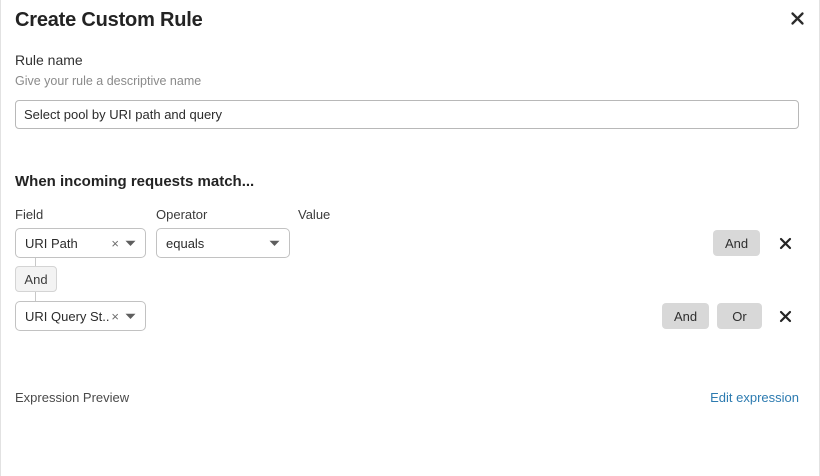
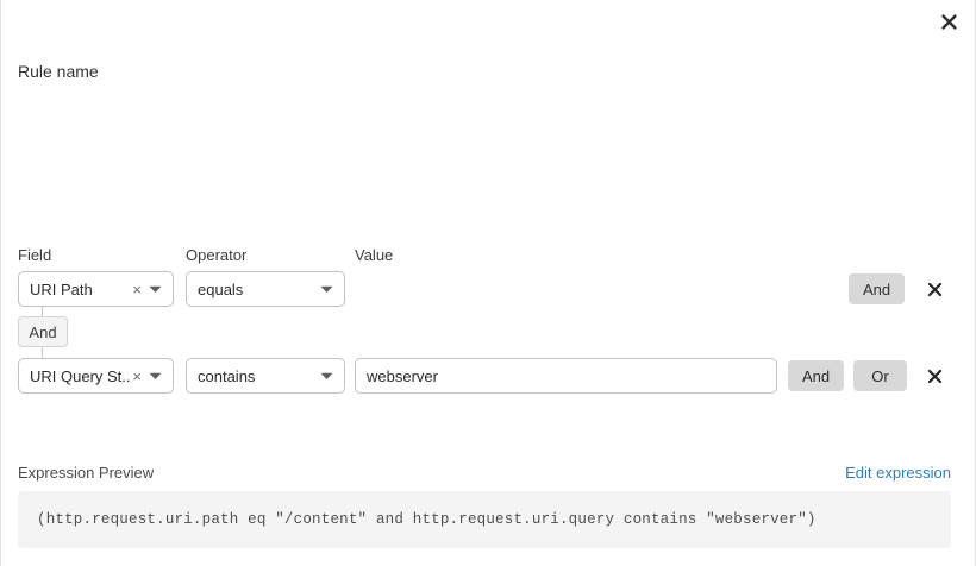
- Create Custom Rule
  Rule name
- Give your rule a descriptive name
- Select pool by URI path and query
- When incoming requests match...
  Field
  Operator
  Value
  URI Path
  ×
  equals
  And
  And
  URI Query St..
  ×
+ contains
+ webserver
  And
  Or
  Expression Preview
  Edit expression
+ (http.request.uri.path eq "/content" and http.request.uri.query contains "webserver")
